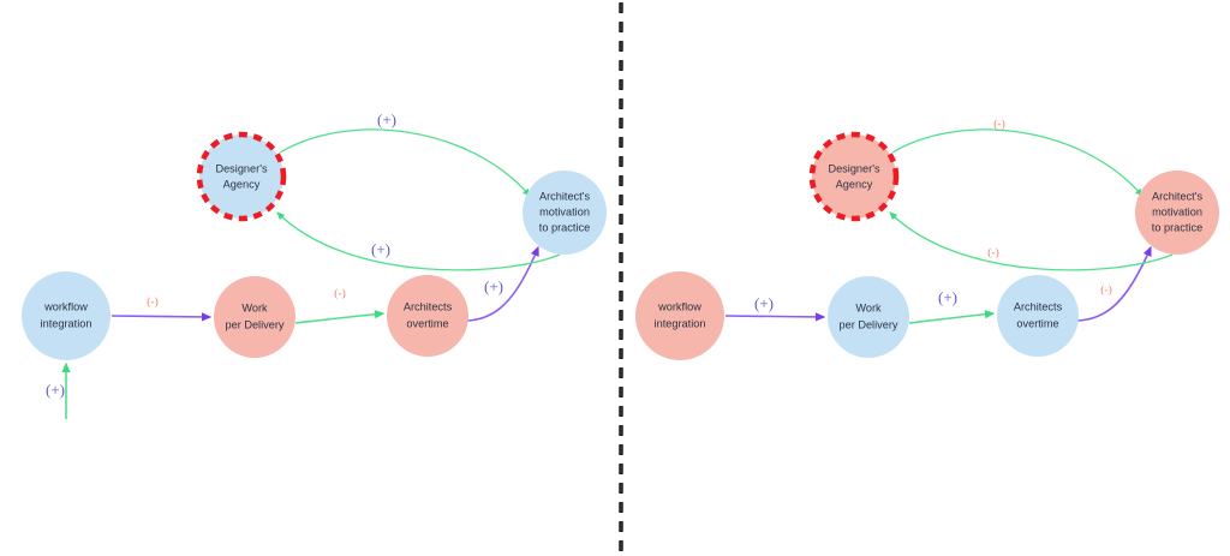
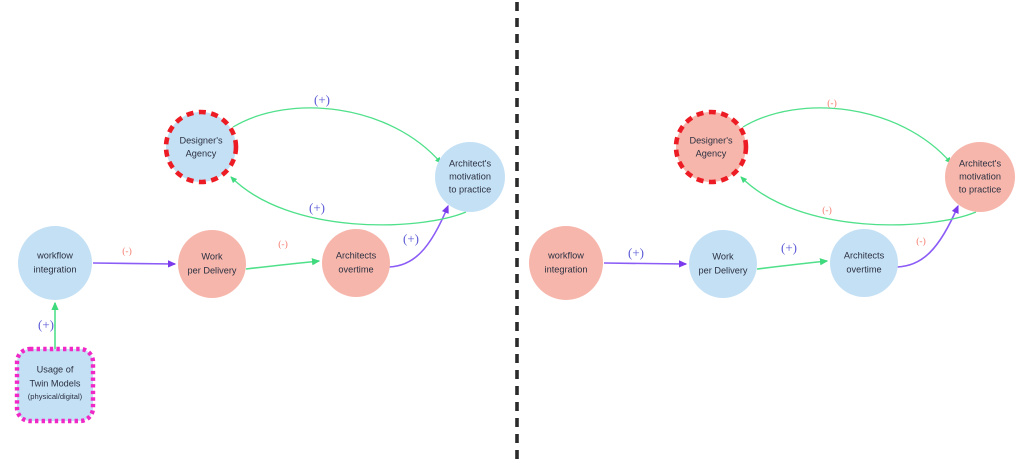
  workflow
  integration
  Designer's
  Agency
  Work
  per Delivery
  Architects
  overtime
  Architect's
  motivation
  to practice
+ Usage of
+ Twin Models
+ (physical/digital)
  (+)
  (-)
  (-)
  (+)
  (+)
  (+)
  workflow
  integration
  Designer's
  Agency
  Work
  per Delivery
  Architects
  overtime
  Architect's
  motivation
  to practice
  (+)
  (+)
  (-)
  (-)
  (-)
